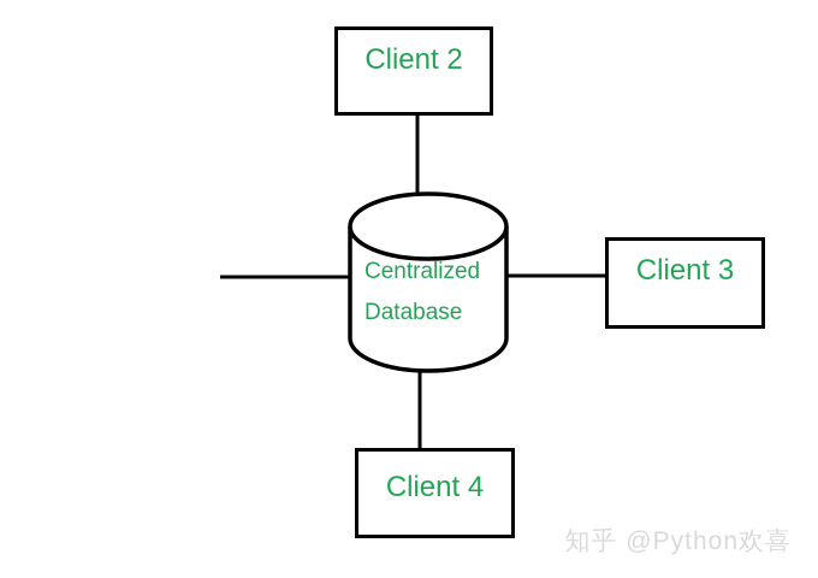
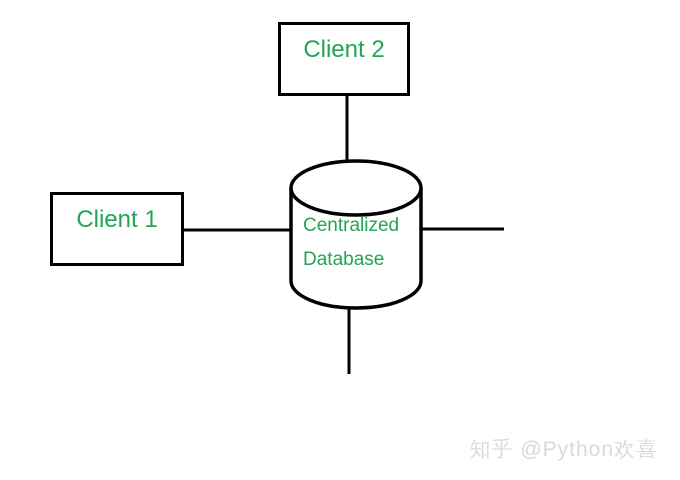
+ Client 1
  Client 2
- Client 3
- Client 4
  Centralized Database
  知乎 @Python欢喜
